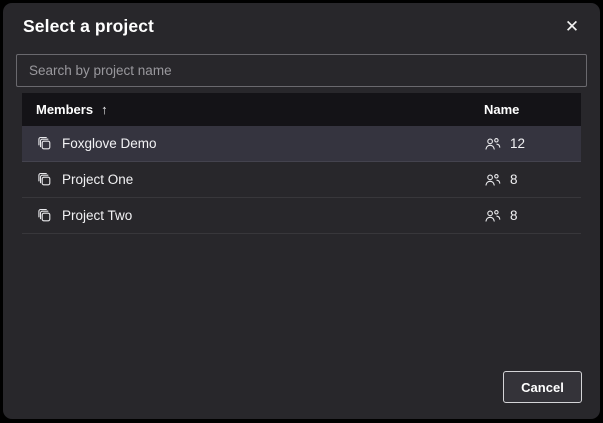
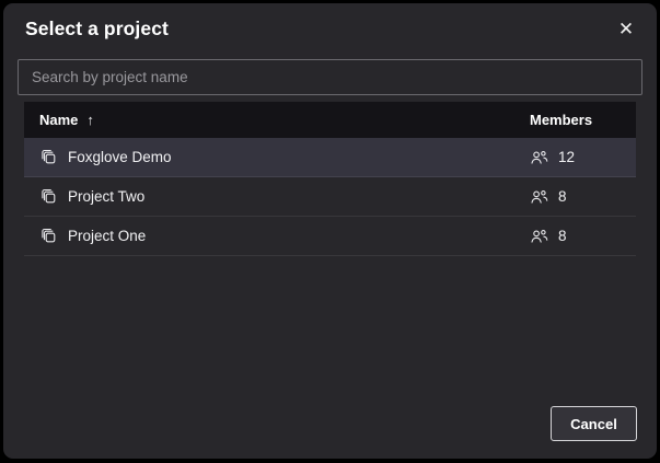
  Select a project
  ✕
  Search by project name
- Members
+ Name
  ↑
- Name
+ Members
  Foxglove Demo
  12
- Project One
+ Project Two
  8
- Project Two
+ Project One
  8
  Cancel
